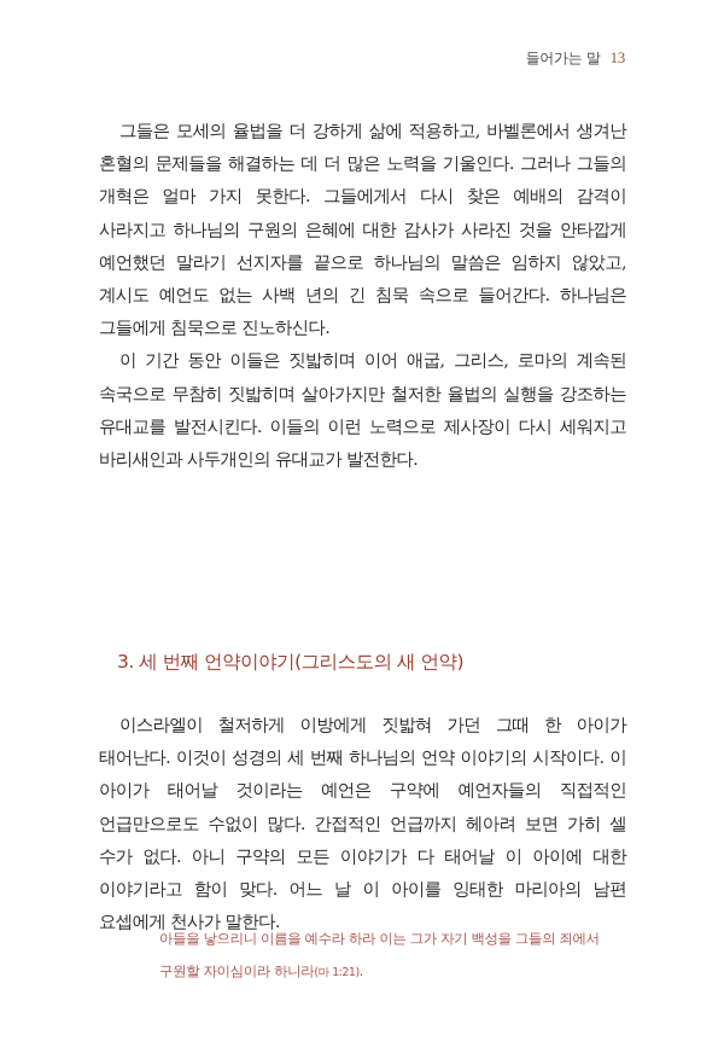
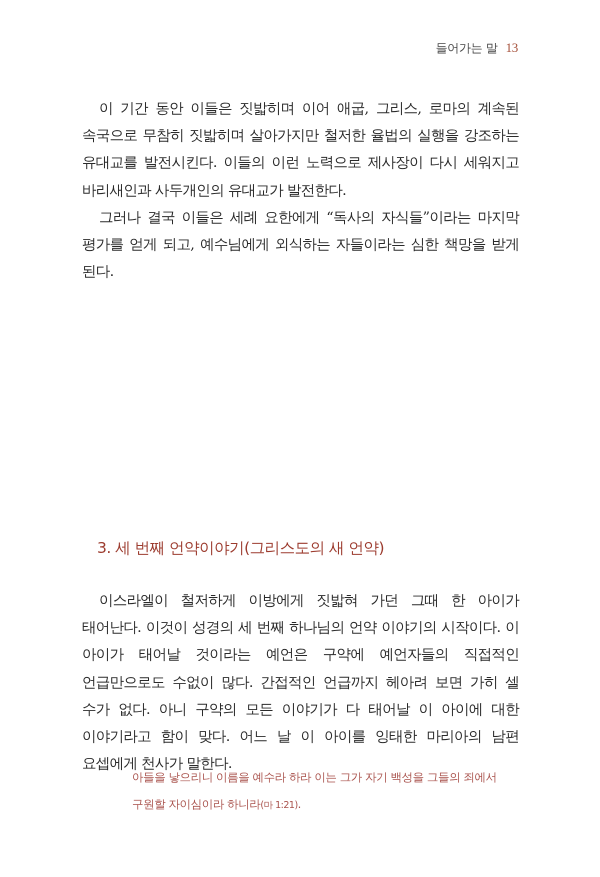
  들어가는 말 13
- 그들은 모세의 율법을 더 강하게 삶에 적용하고, 바벨론에서 생겨난 혼혈의 문제들을 해결하는 데 더 많은 노력을 기울인다. 그러나 그들의 개혁은 얼마 가지 못한다. 그들에게서 다시 찾은 예배의 감격이 사라지고 하나님의 구원의 은혜에 대한 감사가 사라진 것을 안타깝게 예언했던 말라기 선지자를 끝으로 하나님의 말씀은 임하지 않았고, 계시도 예언도 없는 사백 년의 긴 침묵 속으로 들어간다. 하나님은 그들에게 침묵으로 진노하신다.
  이 기간 동안 이들은 짓밟히며 이어 애굽, 그리스, 로마의 계속된 속국으로 무참히 짓밟히며 살아가지만 철저한 율법의 실행을 강조하는 유대교를 발전시킨다. 이들의 이런 노력으로 제사장이 다시 세워지고 바리새인과 사두개인의 유대교가 발전한다.
+ 그러나 결국 이들은 세례 요한에게 “독사의 자식들”이라는 마지막 평가를 얻게 되고, 예수님에게 외식하는 자들이라는 심한 책망을 받게 된다.
  3. 세 번째 언약이야기(그리스도의 새 언약)
  이스라엘이 철저하게 이방에게 짓밟혀 가던 그때 한 아이가 태어난다. 이것이 성경의 세 번째 하나님의 언약 이야기의 시작이다. 이 아이가 태어날 것이라는 예언은 구약에 예언자들의 직접적인 언급만으로도 수없이 많다. 간접적인 언급까지 헤아려 보면 가히 셀 수가 없다. 아니 구약의 모든 이야기가 다 태어날 이 아이에 대한 이야기라고 함이 맞다. 어느 날 이 아이를 잉태한 마리아의 남편 요셉에게 천사가 말한다.
  아들을 낳으리니 이름을 예수라 하라 이는 그가 자기 백성을 그들의 죄에서 구원할 자이심이라 하니라(마 1:21).
